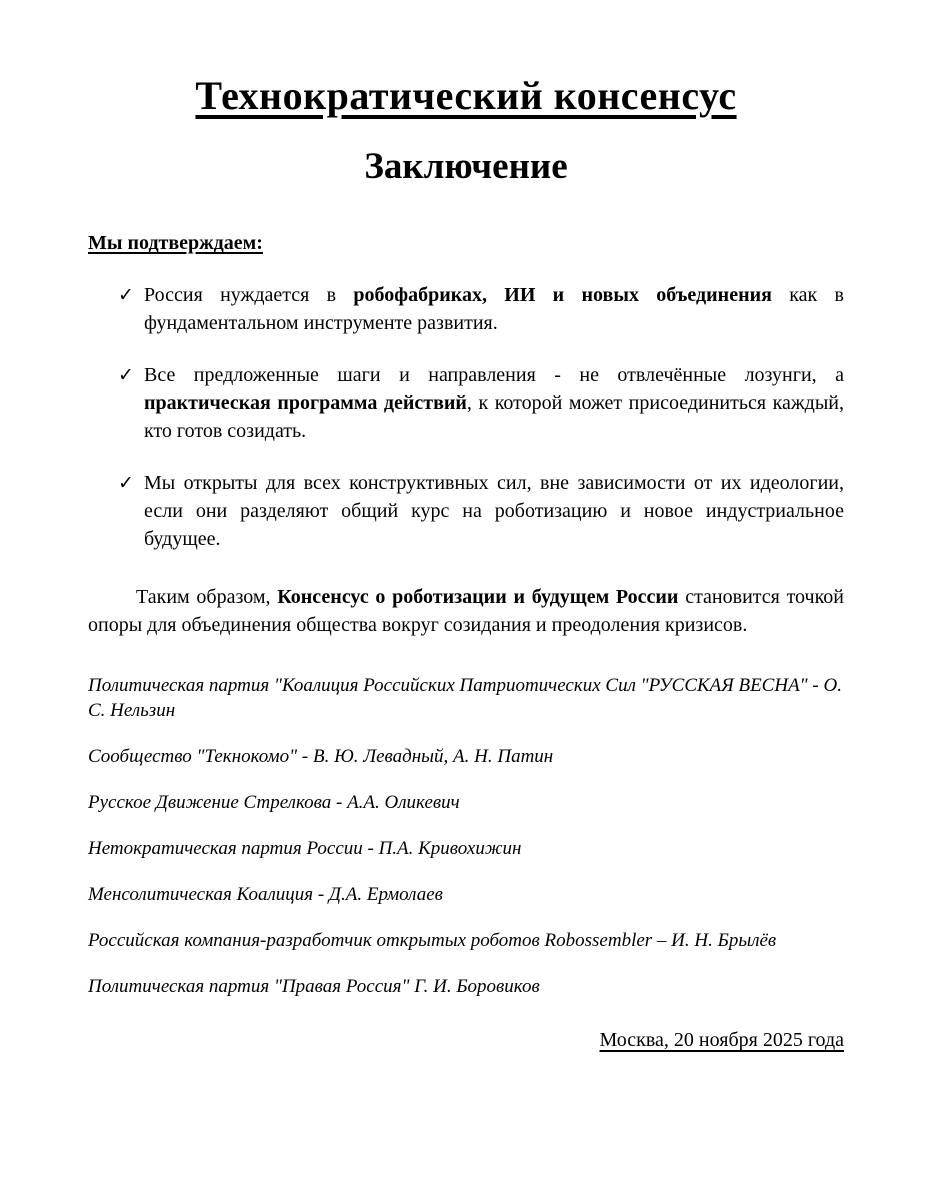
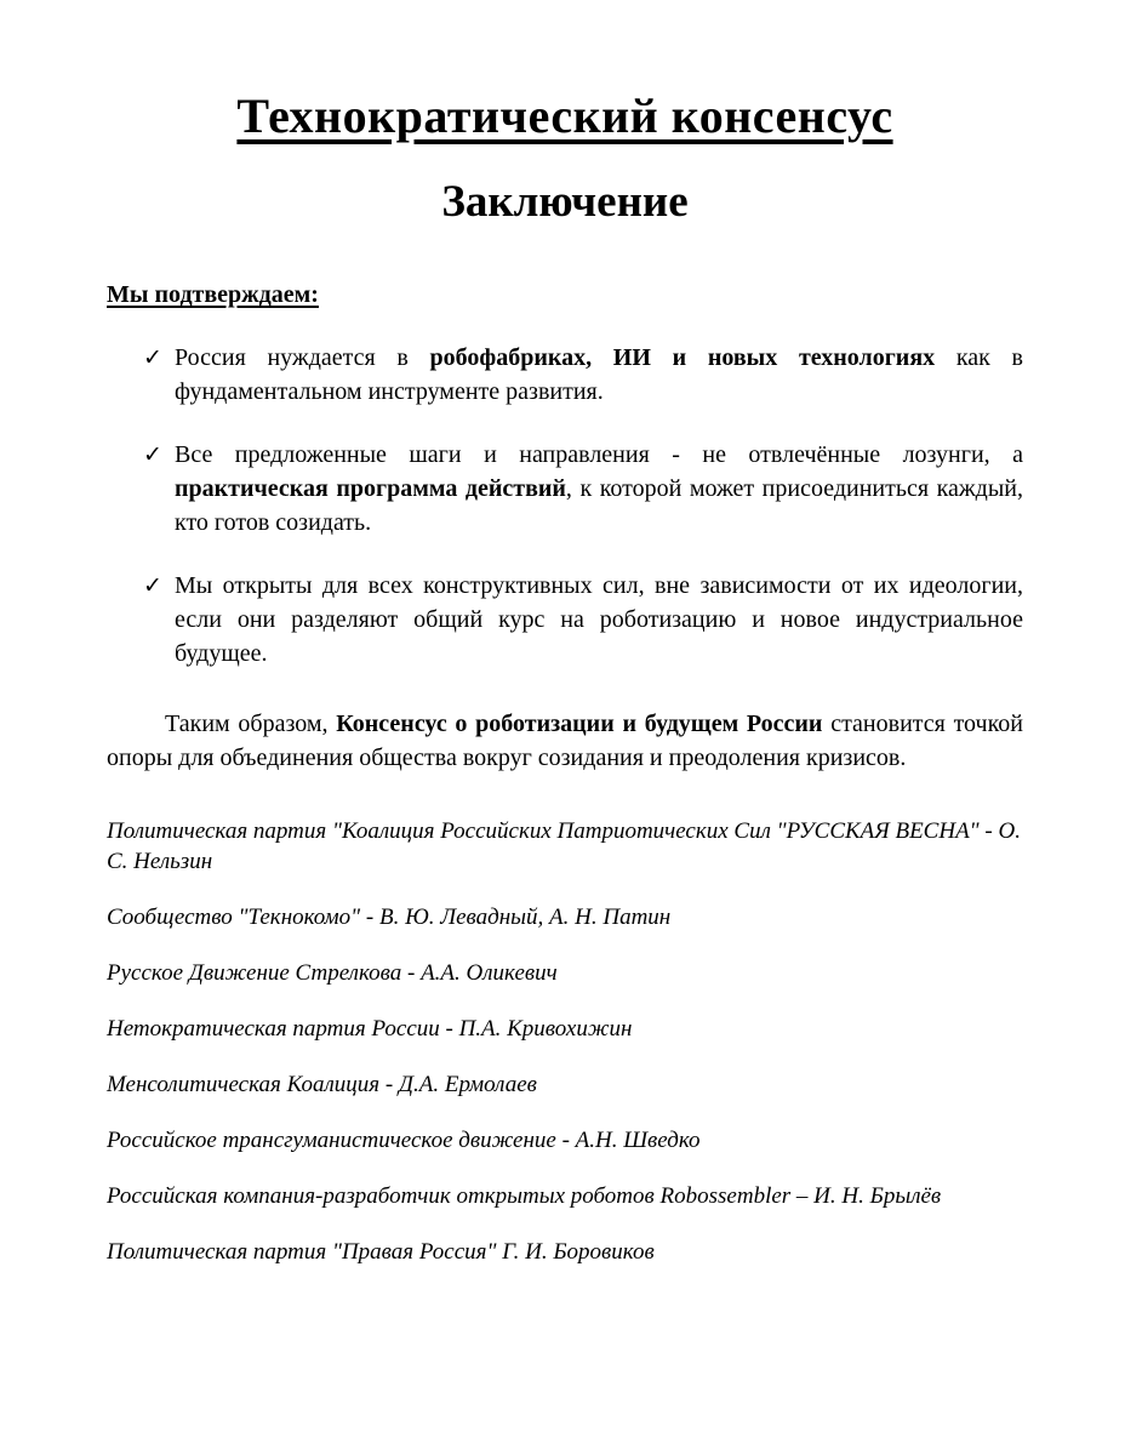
  Технократический консенсус
  Заключение
  Мы подтверждаем:
  ✓
- Россия нуждается в робофабриках, ИИ и новых объединения как в фундаментальном инструменте развития.
+ Россия нуждается в робофабриках, ИИ и новых технологиях как в фундаментальном инструменте развития.
  ✓
  Все предложенные шаги и направления - не отвлечённые лозунги, а практическая программа действий, к которой может присоединиться каждый, кто готов созидать.
  ✓
  Мы открыты для всех конструктивных сил, вне зависимости от их идеологии, если они разделяют общий курс на роботизацию и новое индустриальное будущее.
  Таким образом, Консенсус о роботизации и будущем России становится точкой опоры для объединения общества вокруг созидания и преодоления кризисов.
  Политическая партия "Коалиция Российских Патриотических Сил "РУССКАЯ ВЕСНА" - О. С. Нельзин
  Сообщество "Текнокомо" - В. Ю. Левадный, А. Н. Патин
  Русское Движение Стрелкова - А.А. Оликевич
  Нетократическая партия России - П.А. Кривохижин
  Менсолитическая Коалиция - Д.А. Ермолаев
+ Российское трансгуманистическое движение - А.Н. Шведко
  Российская компания-разработчик открытых роботов Robossembler – И. Н. Брылёв
  Политическая партия "Правая Россия" Г. И. Боровиков
- Москва, 20 ноября 2025 года
